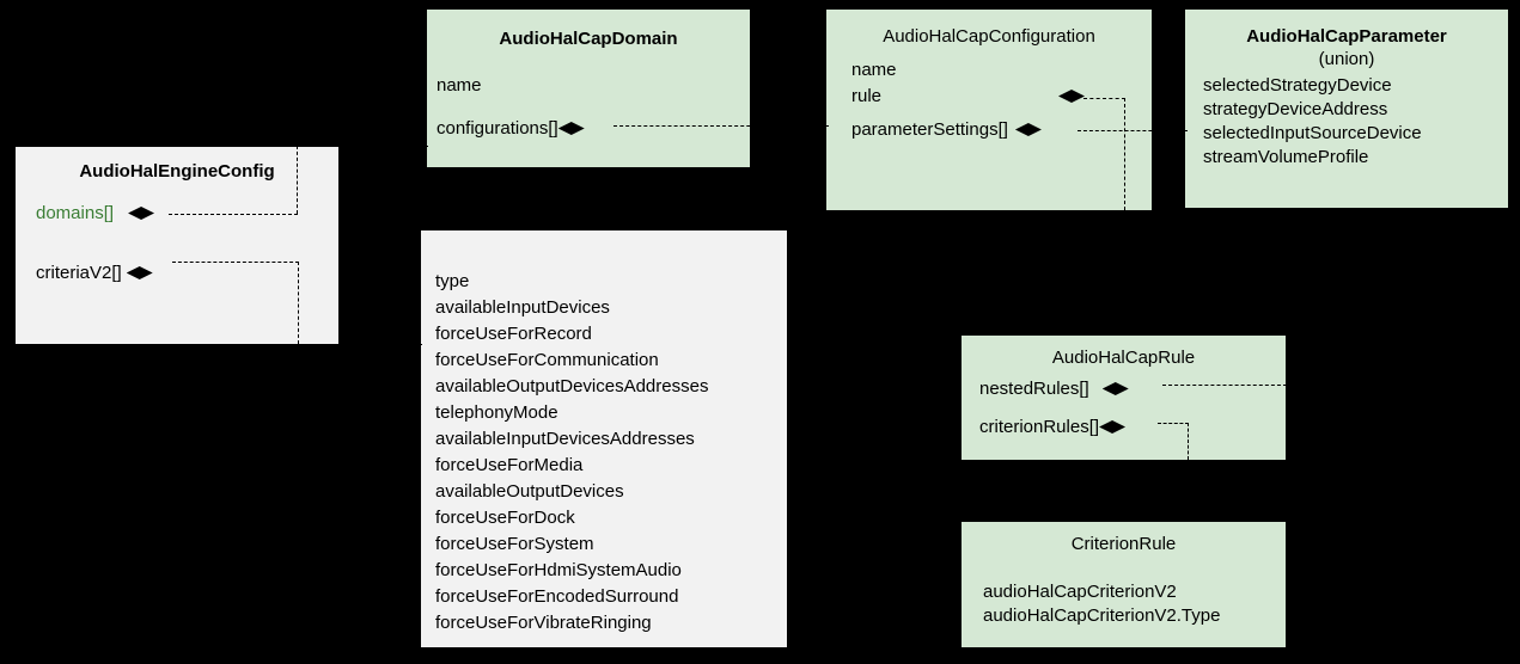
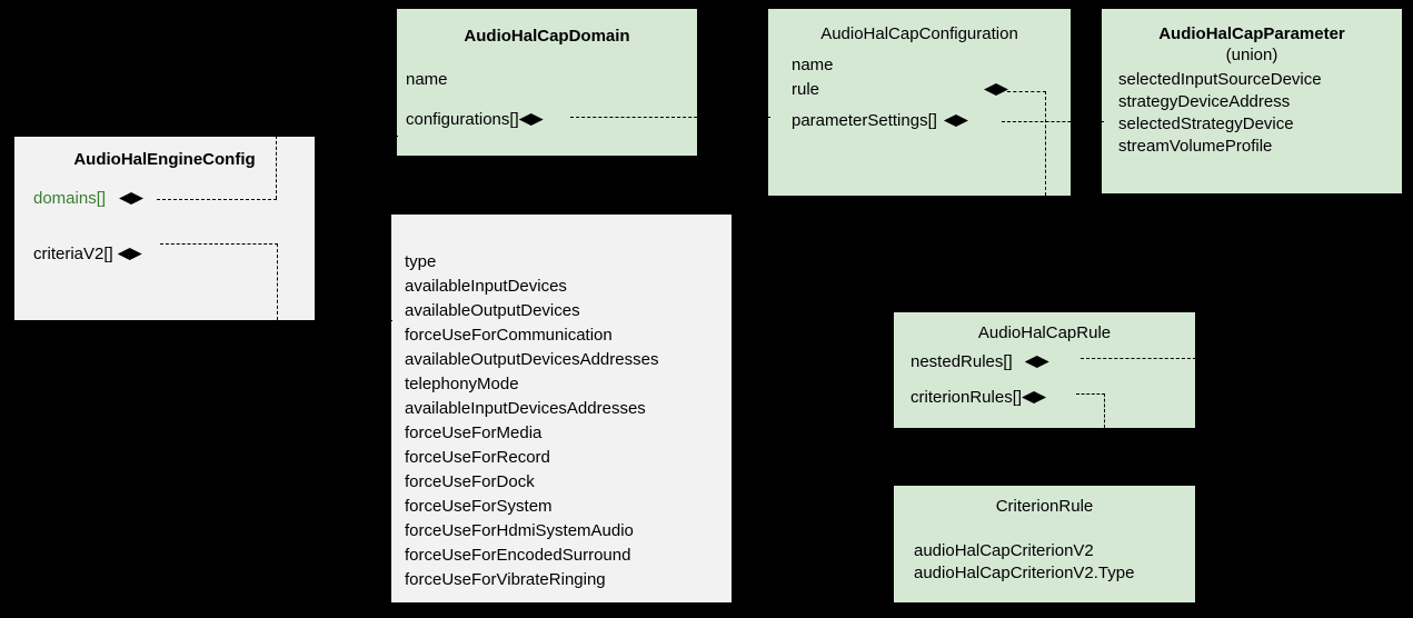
  AudioHalEngineConfig
  domains[]
  criteriaV2[]
  AudioHalCapDomain
  name
  configurations[]
  AudioHalCapConfiguration
  name
  rule
  parameterSettings[]
  AudioHalCapParameter
  (union)
- selectedStrategyDevice
+ selectedInputSourceDevice
  strategyDeviceAddress
- selectedInputSourceDevice
+ selectedStrategyDevice
  streamVolumeProfile
  type
  availableInputDevices
- forceUseForRecord
+ availableOutputDevices
  forceUseForCommunication
  availableOutputDevicesAddresses
  telephonyMode
  availableInputDevicesAddresses
  forceUseForMedia
- availableOutputDevices
+ forceUseForRecord
  forceUseForDock
  forceUseForSystem
  forceUseForHdmiSystemAudio
  forceUseForEncodedSurround
  forceUseForVibrateRinging
  AudioHalCapRule
  nestedRules[]
  criterionRules[]
  CriterionRule
  audioHalCapCriterionV2
  audioHalCapCriterionV2.Type
